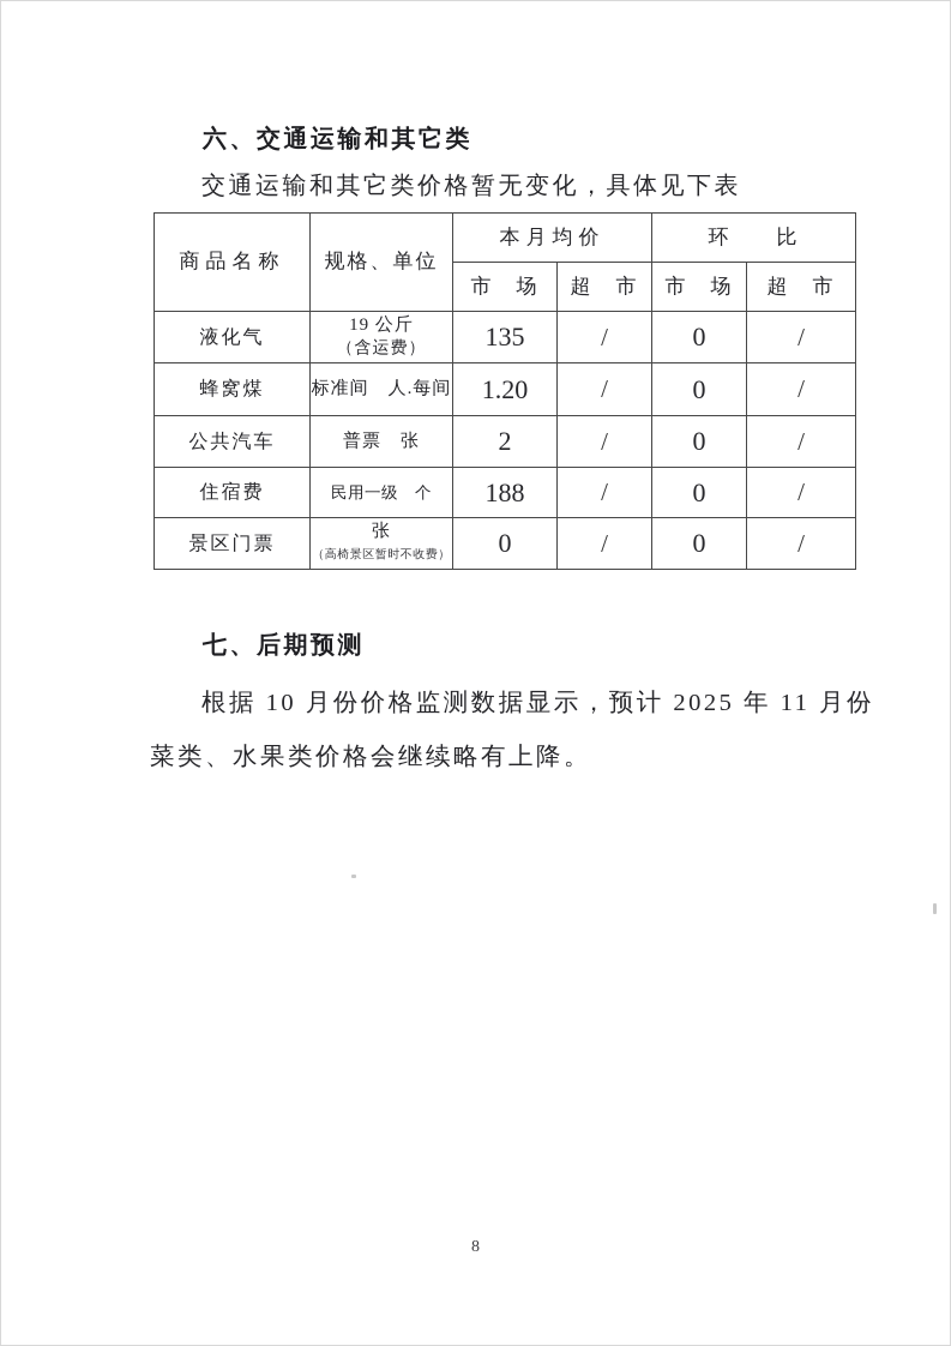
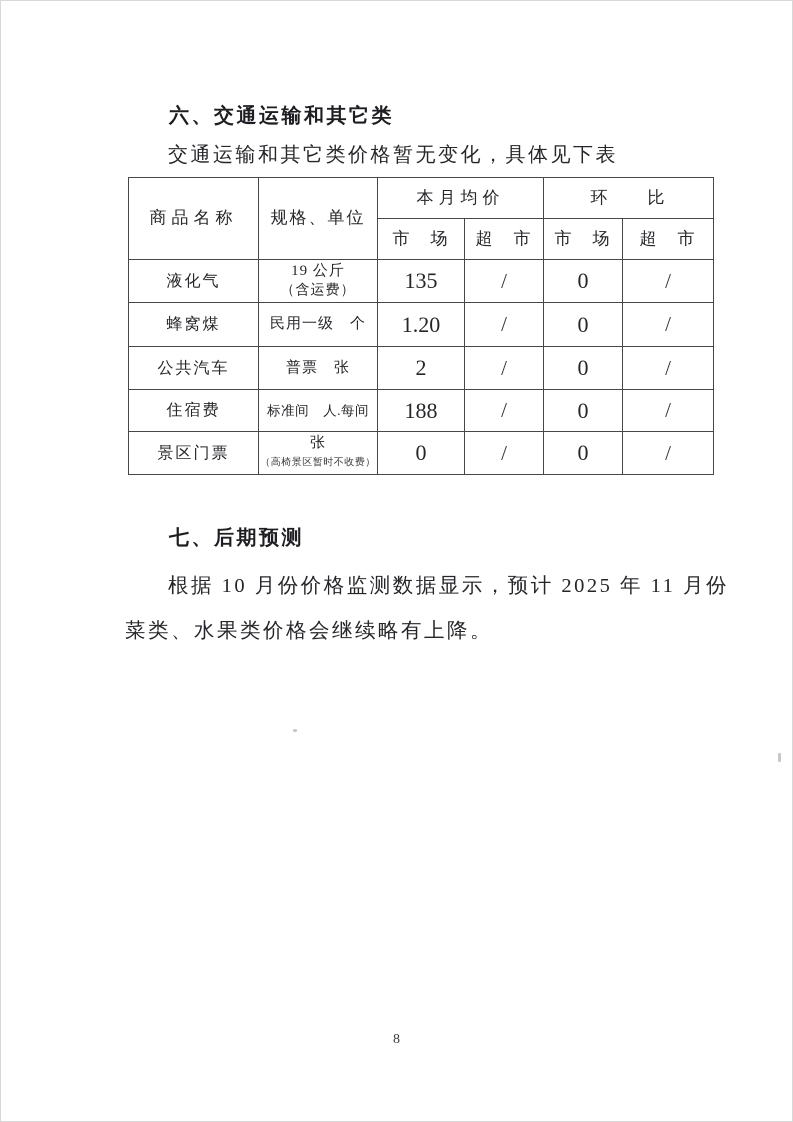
  六、交通运输和其它类
  交通运输和其它类价格暂无变化，具体见下表
  商品名称	规格、单位	本月均价	环 比
  市 场	超 市	市 场	超 市
  液化气	19 公斤（含运费）	135	/	0	/
- 蜂窝煤	标准间 人.每间	1.20	/	0	/
+ 蜂窝煤	民用一级 个	1.20	/	0	/
  公共汽车	普票 张	2	/	0	/
- 住宿费	民用一级 个	188	/	0	/
+ 住宿费	标准间 人.每间	188	/	0	/
  景区门票	张（高椅景区暂时不收费）	0	/	0	/
  七、后期预测
  根据 10 月份价格监测数据显示，预计 2025 年 11 月份
  菜类、水果类价格会继续略有上降。
  8
